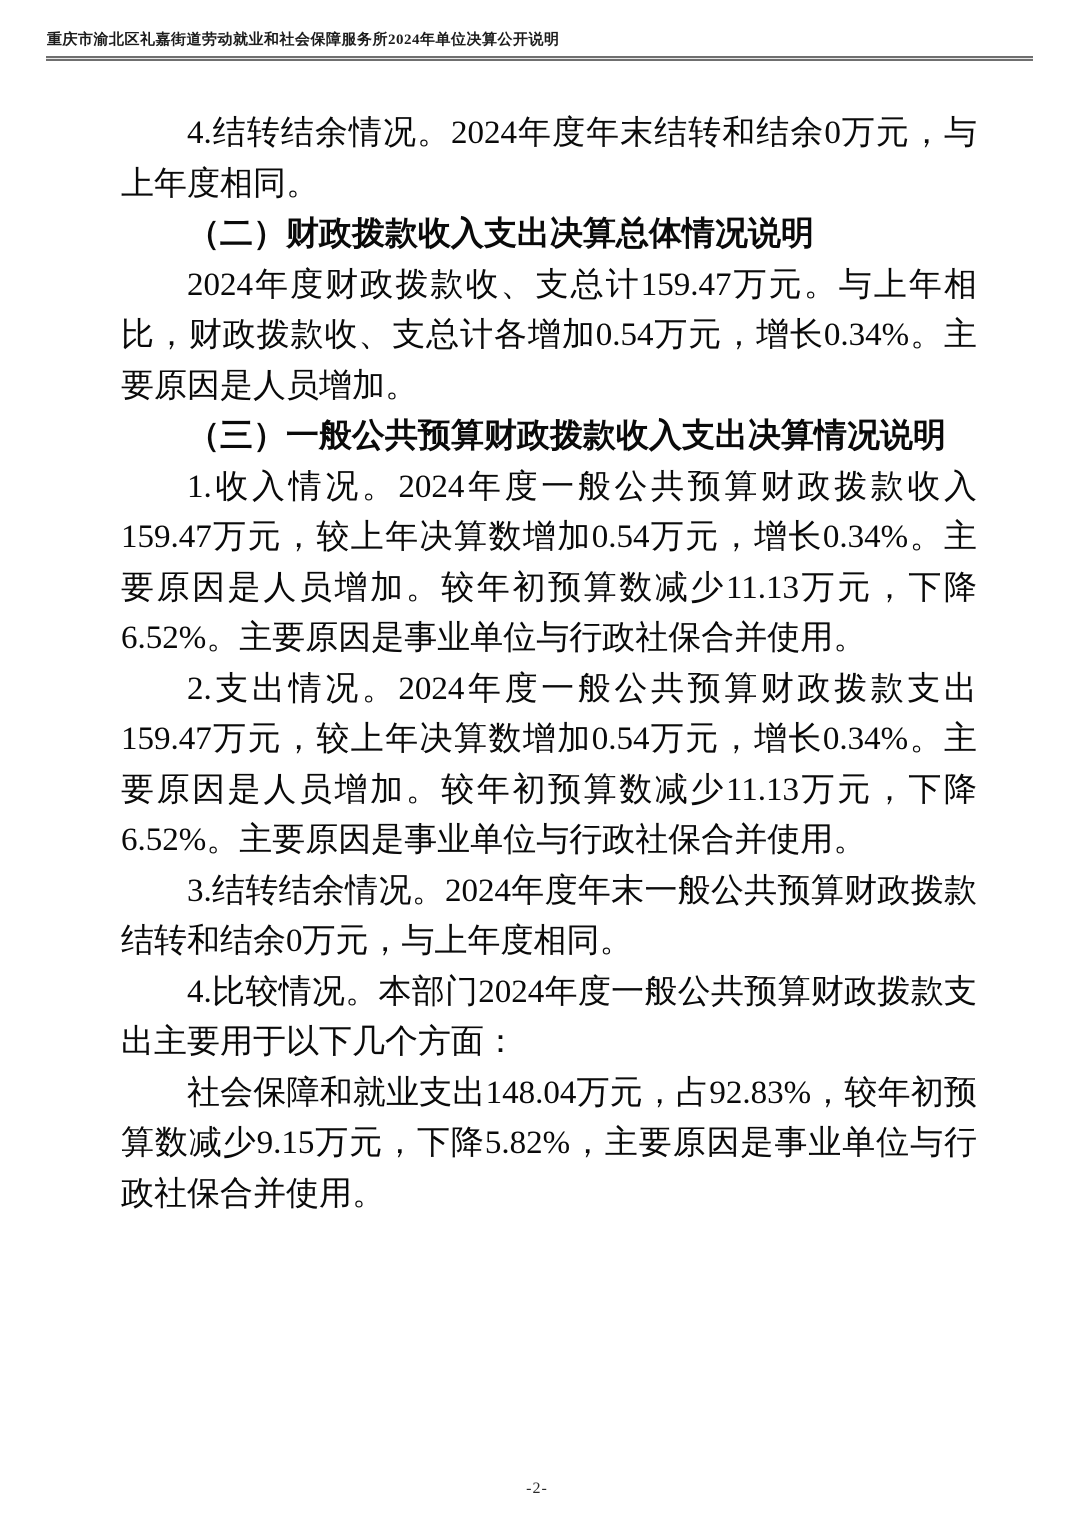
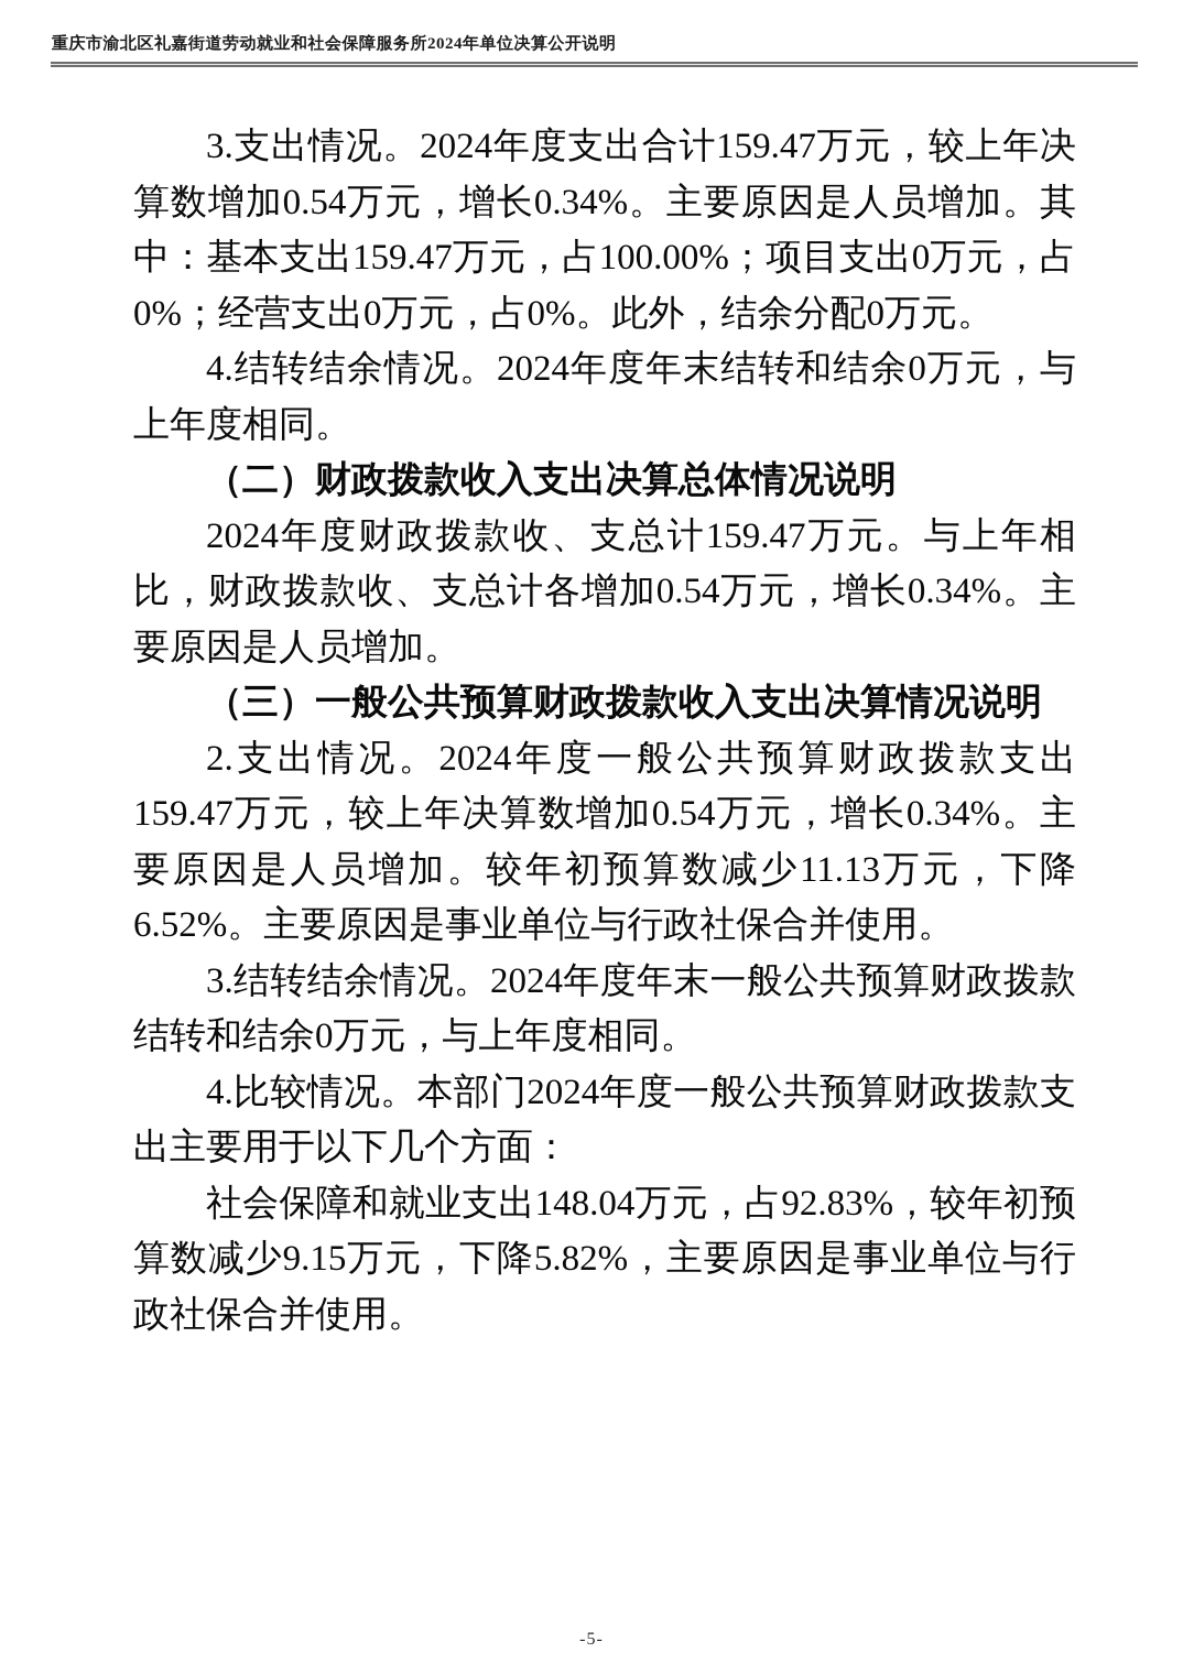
  重庆市渝北区礼嘉街道劳动就业和社会保障服务所2024年单位决算公开说明
+ 3.支出情况。2024年度支出合计159.47万元，较上年决算数增加0.54万元，增长0.34%。主要原因是人员增加。其中：基本支出159.47万元，占100.00%；项目支出0万元，占0%；经营支出0万元，占0%。此外，结余分配0万元。
  4.结转结余情况。2024年度年末结转和结余0万元，与上年度相同。
  （二）财政拨款收入支出决算总体情况说明
  2024年度财政拨款收、支总计159.47万元。与上年相比，财政拨款收、支总计各增加0.54万元，增长0.34%。主要原因是人员增加。
  （三）一般公共预算财政拨款收入支出决算情况说明
- 1.收入情况。2024年度一般公共预算财政拨款收入159.47万元，较上年决算数增加0.54万元，增长0.34%。主要原因是人员增加。较年初预算数减少11.13万元，下降6.52%。主要原因是事业单位与行政社保合并使用。
  2.支出情况。2024年度一般公共预算财政拨款支出159.47万元，较上年决算数增加0.54万元，增长0.34%。主要原因是人员增加。较年初预算数减少11.13万元，下降6.52%。主要原因是事业单位与行政社保合并使用。
  3.结转结余情况。2024年度年末一般公共预算财政拨款结转和结余0万元，与上年度相同。
  4.比较情况。本部门2024年度一般公共预算财政拨款支出主要用于以下几个方面：
  社会保障和就业支出148.04万元，占92.83%，较年初预算数减少9.15万元，下降5.82%，主要原因是事业单位与行政社保合并使用。
- -2-
+ -5-
